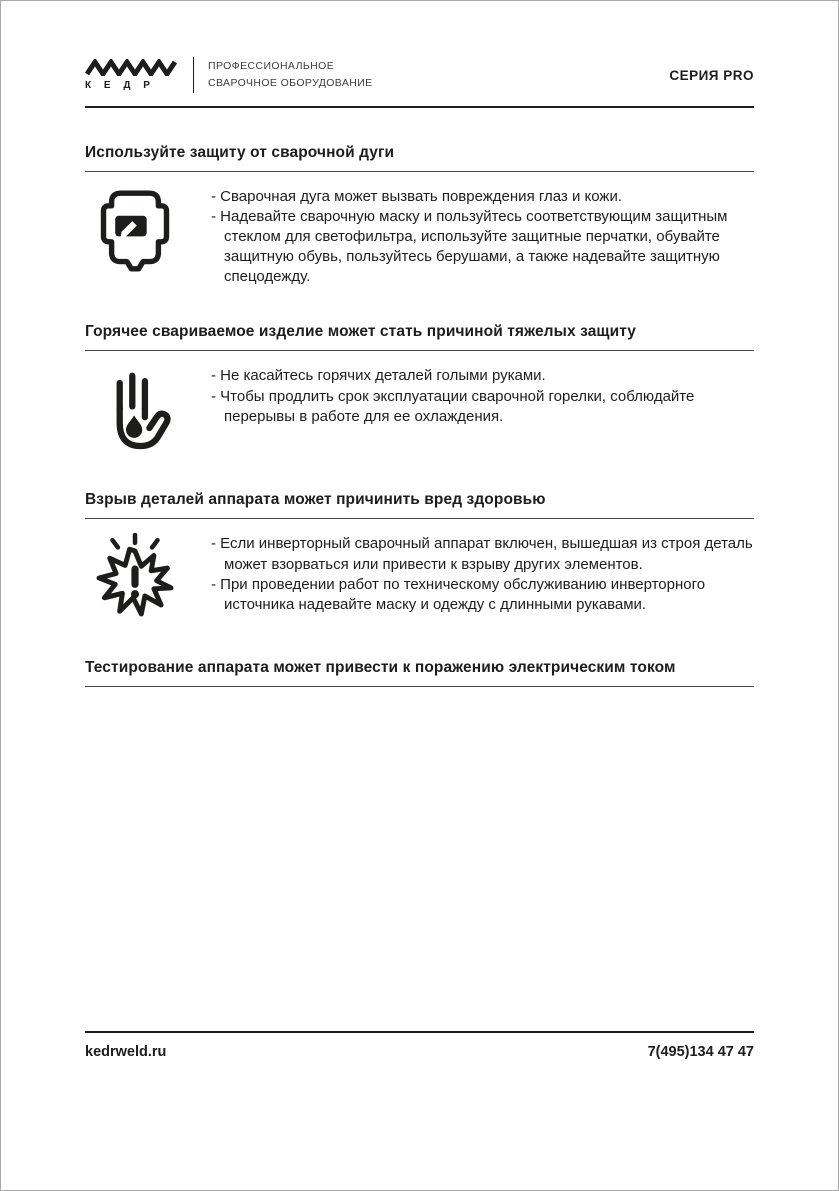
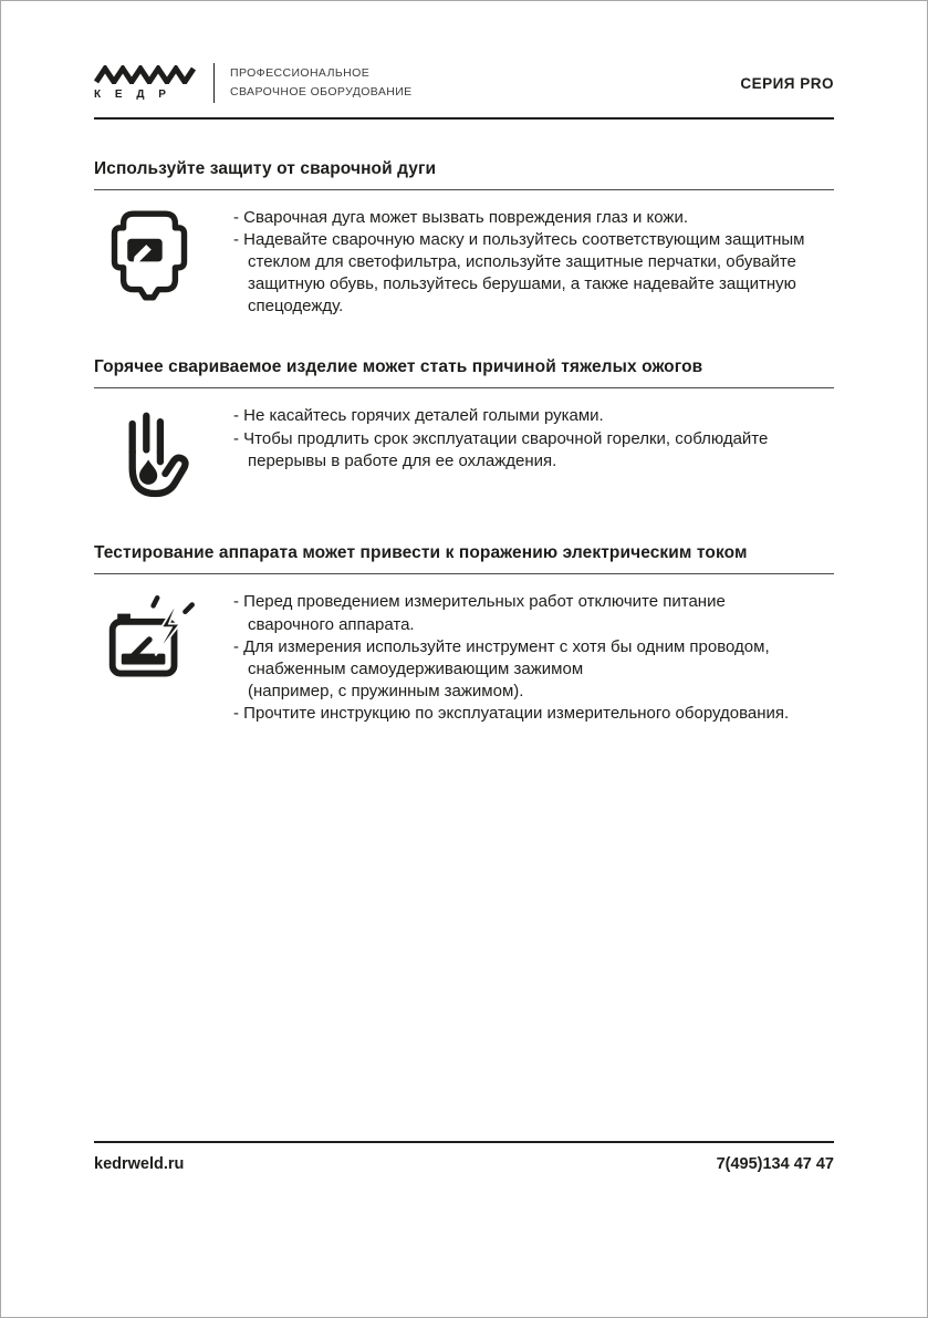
  К Е Д Р
  ПРОФЕССИОНАЛЬНОЕ
  СВАРОЧНОЕ ОБОРУДОВАНИЕ
  СЕРИЯ PRO
  Используйте защиту от сварочной дуги
  - Сварочная дуга может вызвать повреждения глаз и кожи.
  - Надевайте сварочную маску и пользуйтесь соответствующим защитным стеклом для светофильтра, используйте защитные перчатки, обувайте защитную обувь, пользуйтесь берушами, а также надевайте защитную спецодежду.
- Горячее свариваемое изделие может стать причиной тяжелых защиту
+ Горячее свариваемое изделие может стать причиной тяжелых ожогов
  - Не касайтесь горячих деталей голыми руками.
  - Чтобы продлить срок эксплуатации сварочной горелки, соблюдайте перерывы в работе для ее охлаждения.
- Взрыв деталей аппарата может причинить вред здоровью
- - Если инверторный сварочный аппарат включен, вышедшая из строя деталь может взорваться или привести к взрыву других элементов.
- - При проведении работ по техническому обслуживанию инверторного источника надевайте маску и одежду с длинными рукавами.
  Тестирование аппарата может привести к поражению электрическим током
+ - Перед проведением измерительных работ отключите питание
+ сварочного аппарата.
+ - Для измерения используйте инструмент с хотя бы одним проводом,
+ снабженным самоудерживающим зажимом
+ (например, с пружинным зажимом).
+ - Прочтите инструкцию по эксплуатации измерительного оборудования.
  kedrweld.ru
  7(495)134 47 47
